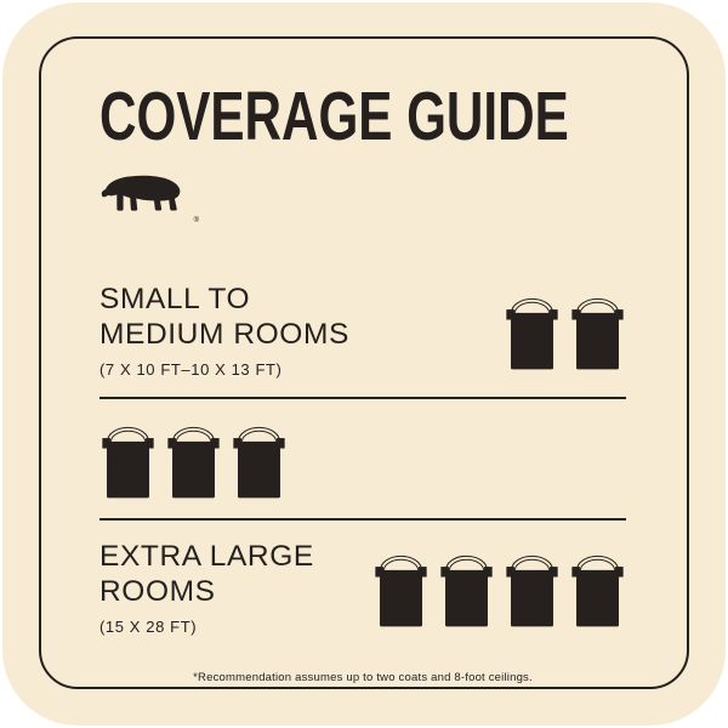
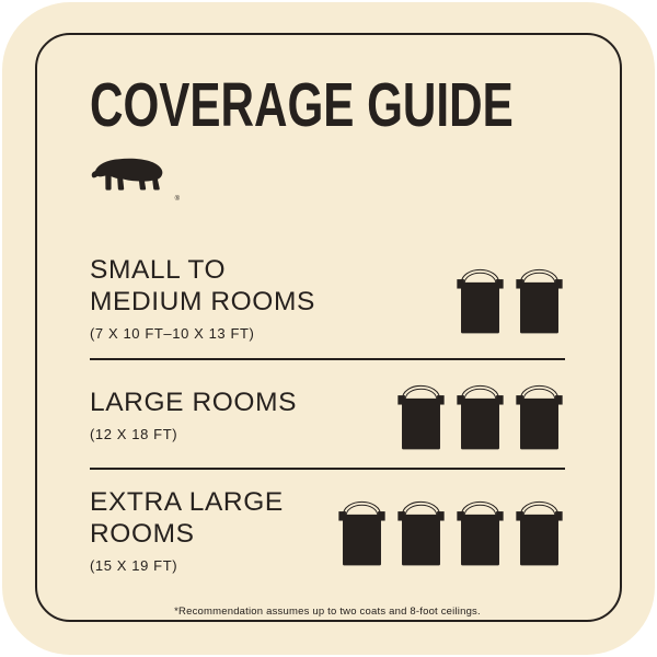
  COVERAGE GUIDE
  SMALL TO
  MEDIUM ROOMS
  (7 X 10 FT–10 X 13 FT)
+ LARGE ROOMS
+ (12 X 18 FT)
  EXTRA LARGE
  ROOMS
- (15 X 28 FT)
+ (15 X 19 FT)
  *Recommendation assumes up to two coats and 8-foot ceilings.
